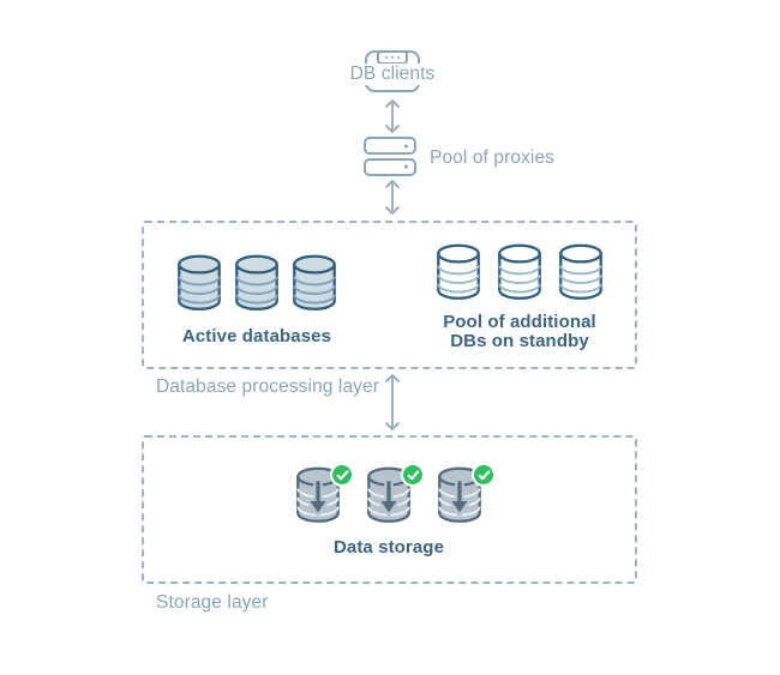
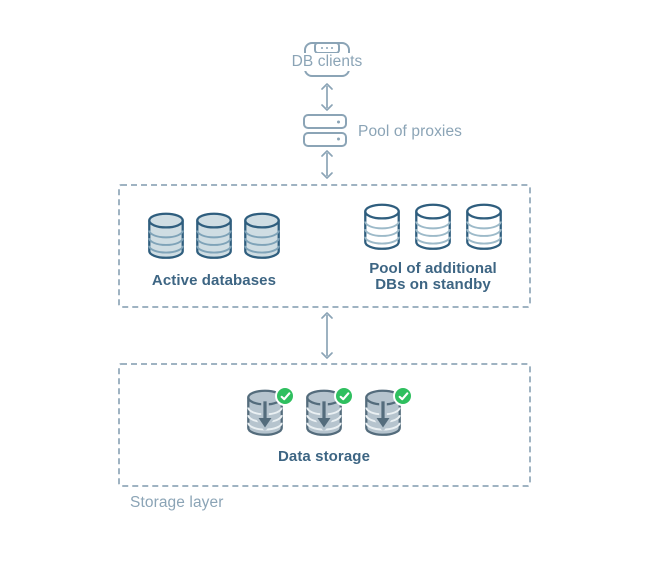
  DB clients
  Pool of proxies
  Active databases
  Pool of additional
  DBs on standby
- Database processing layer
  Data storage
  Storage layer
